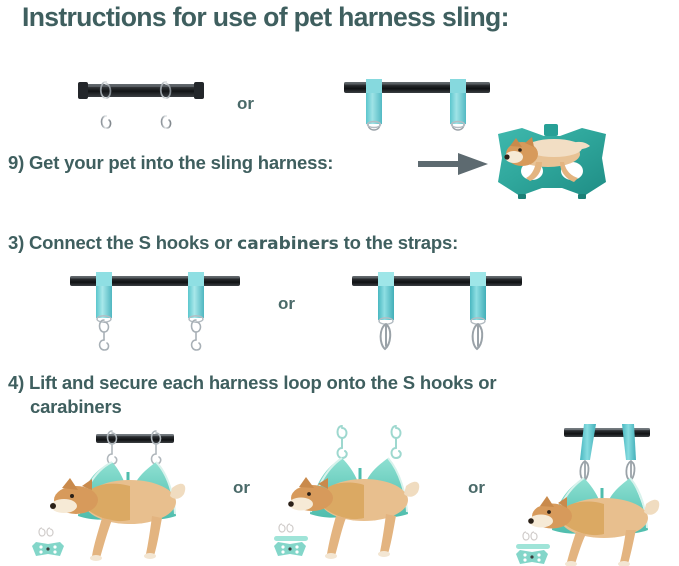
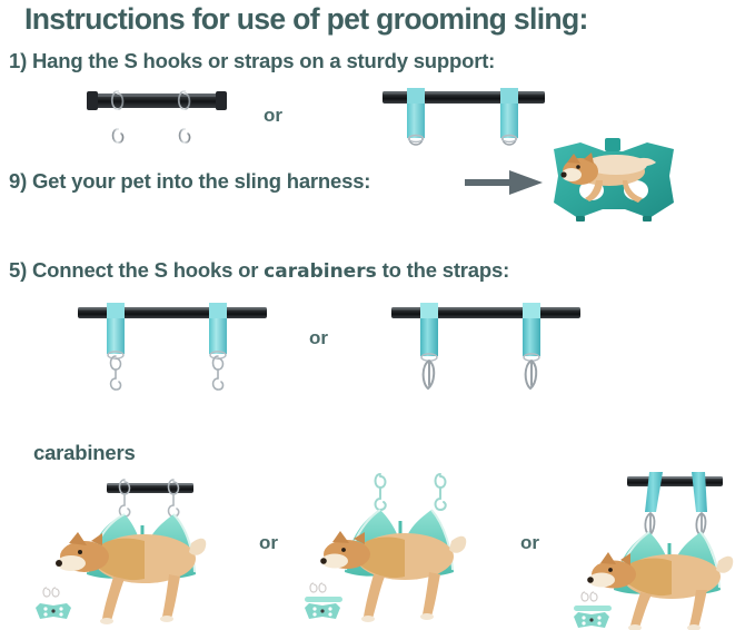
- Instructions for use of pet harness sling:
+ Instructions for use of pet grooming sling:
+ 1) Hang the S hooks or straps on a sturdy support:
  or
  9) Get your pet into the sling harness:
- 3) Connect the S hooks or carabiners to the straps:
+ 5) Connect the S hooks or carabiners to the straps:
  or
- 4) Lift and secure each harness loop onto the S hooks or
  carabiners
  or
  or
